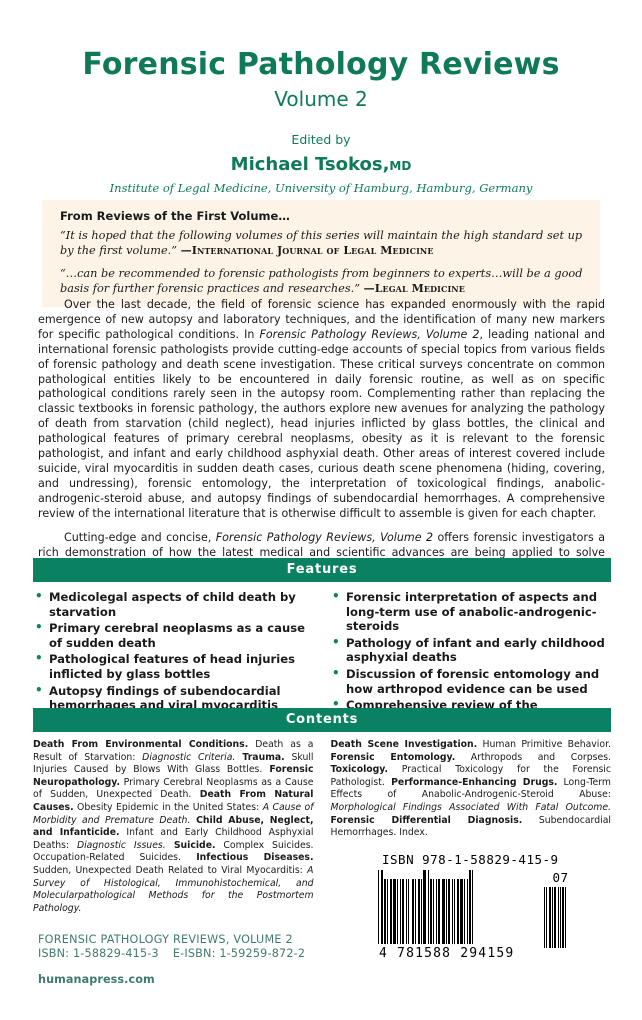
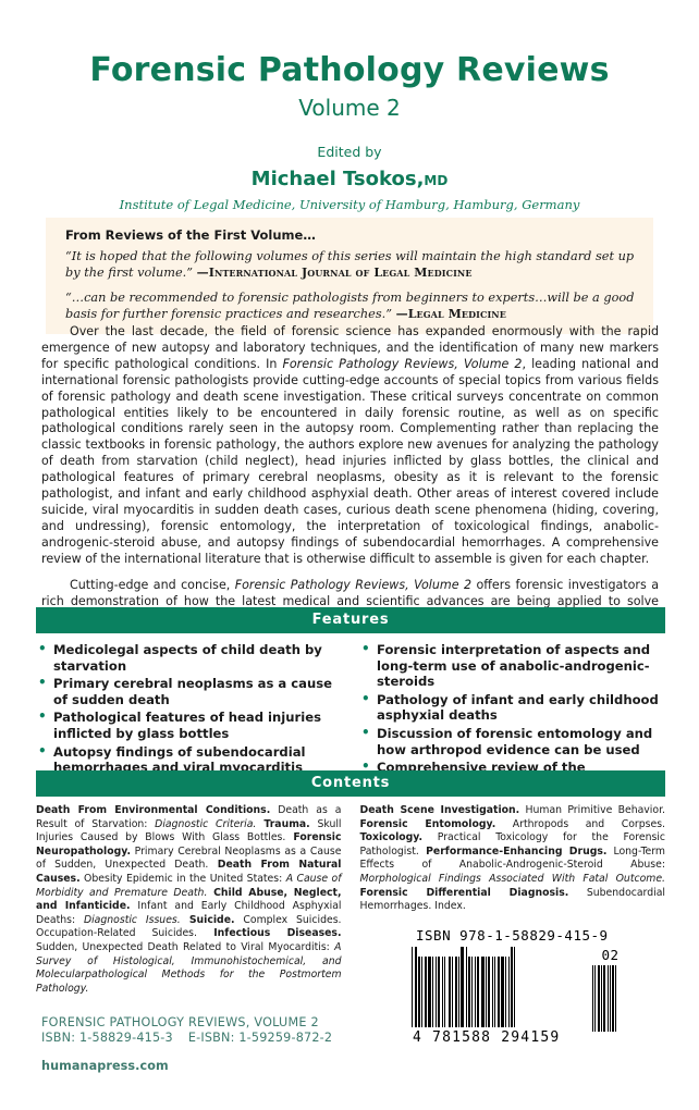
  Forensic Pathology Reviews
  Volume 2
  Edited by
  Michael Tsokos,MD
  Institute of Legal Medicine, University of Hamburg, Hamburg, Germany
  From Reviews of the First Volume…
  “It is hoped that the following volumes of this series will maintain the high standard set up by the first volume.” —International Journal of Legal Medicine
  “…can be recommended to forensic pathologists from beginners to experts…will be a good basis for further forensic practices and researches.” —Legal Medicine
  Over the last decade, the field of forensic science has expanded enormously with the rapid emergence of new autopsy and laboratory techniques, and the identification of many new markers for specific pathological conditions. In Forensic Pathology Reviews, Volume 2, leading national and international forensic pathologists provide cutting-edge accounts of special topics from various fields of forensic pathology and death scene investigation. These critical surveys concentrate on common pathological entities likely to be encountered in daily forensic routine, as well as on specific pathological conditions rarely seen in the autopsy room. Complementing rather than replacing the classic textbooks in forensic pathology, the authors explore new avenues for analyzing the pathology of death from starvation (child neglect), head injuries inflicted by glass bottles, the clinical and pathological features of primary cerebral neoplasms, obesity as it is relevant to the forensic pathologist, and infant and early childhood asphyxial death. Other areas of interest covered include suicide, viral myocarditis in sudden death cases, curious death scene phenomena (hiding, covering, and undressing), forensic entomology, the interpretation of toxicological findings, anabolic-androgenic-steroid abuse, and autopsy findings of subendocardial hemorrhages. A comprehensive review of the international literature that is otherwise difficult to assemble is given for each chapter.
  Cutting-edge and concise, Forensic Pathology Reviews, Volume 2 offers forensic investigators a rich demonstration of how the latest medical and scientific advances are being applied to solve
  Features
  Medicolegal aspects of child death by starvation
  Primary cerebral neoplasms as a cause of sudden death
  Pathological features of head injuries inflicted by glass bottles
  Autopsy findings of subendocardial hemorrhages and viral myocarditis
  Forensic interpretation of aspects and long-term use of anabolic-androgenic-steroids
  Pathology of infant and early childhood asphyxial deaths
  Discussion of forensic entomology and how arthropod evidence can be used
  Contents
  Death From Environmental Conditions. Death as a Result of Starvation: Diagnostic Criteria. Trauma. Skull Injuries Caused by Blows With Glass Bottles. Forensic Neuropathology. Primary Cerebral Neoplasms as a Cause of Sudden, Unexpected Death. Death From Natural Causes. Obesity Epidemic in the United States: A Cause of Morbidity and Premature Death. Child Abuse, Neglect, and Infanticide. Infant and Early Childhood Asphyxial Deaths: Diagnostic Issues. Suicide. Complex Suicides. Occupation-Related Suicides. Infectious Diseases. Sudden, Unexpected Death Related to Viral Myocarditis: A Survey of Histological, Immunohistochemical, and Molecularpathological Methods for the Postmortem Pathology.
  Death Scene Investigation. Human Primitive Behavior. Forensic Entomology. Arthropods and Corpses. Toxicology. Practical Toxicology for the Forensic Pathologist. Performance-Enhancing Drugs. Long-Term Effects of Anabolic-Androgenic-Steroid Abuse: Morphological Findings Associated With Fatal Outcome. Forensic Differential Diagnosis. Subendocardial Hemorrhages. Index.
  ISBN 978-1-58829-415-9
  4 781588 294159
- 07
+ 02
  FORENSIC PATHOLOGY REVIEWS, VOLUME 2
  ISBN: 1-58829-415-3 E-ISBN: 1-59259-872-2
  humanapress.com
